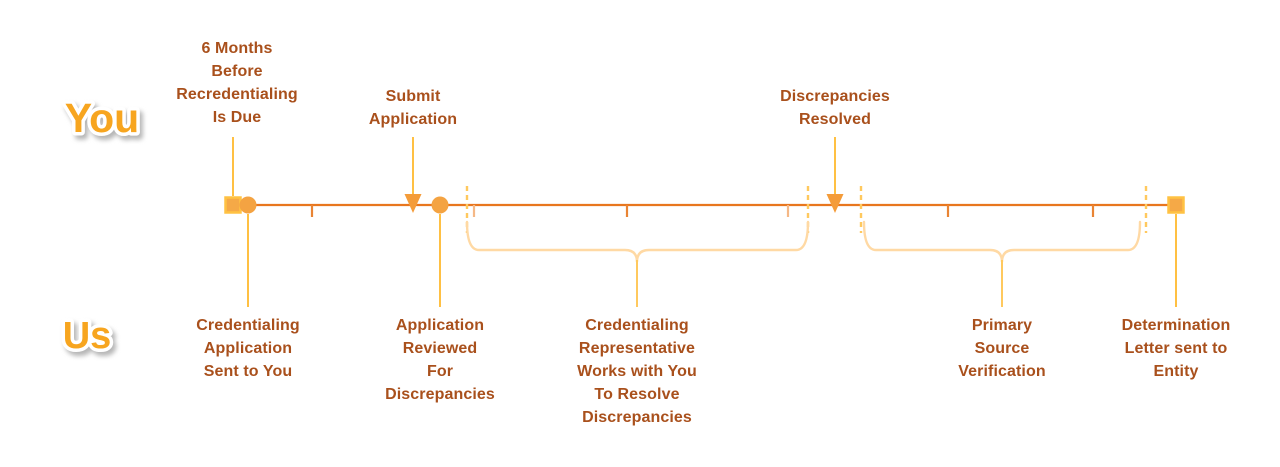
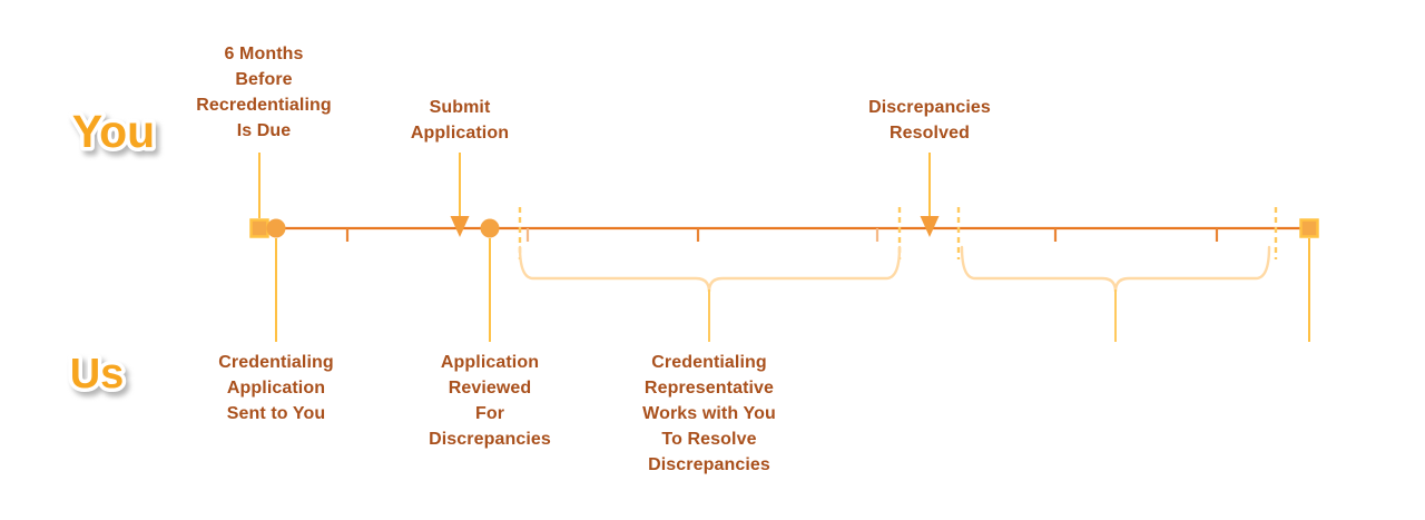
  You
  Us
  6 Months
  Before
  Recredentialing
  Is Due
  Submit
  Application
  Discrepancies
  Resolved
  Credentialing
  Application
  Sent to You
  Application
  Reviewed
  For
  Discrepancies
  Credentialing
  Representative
  Works with You
  To Resolve
  Discrepancies
- Primary
- Source
- Verification
- Determination
- Letter sent to
- Entity
